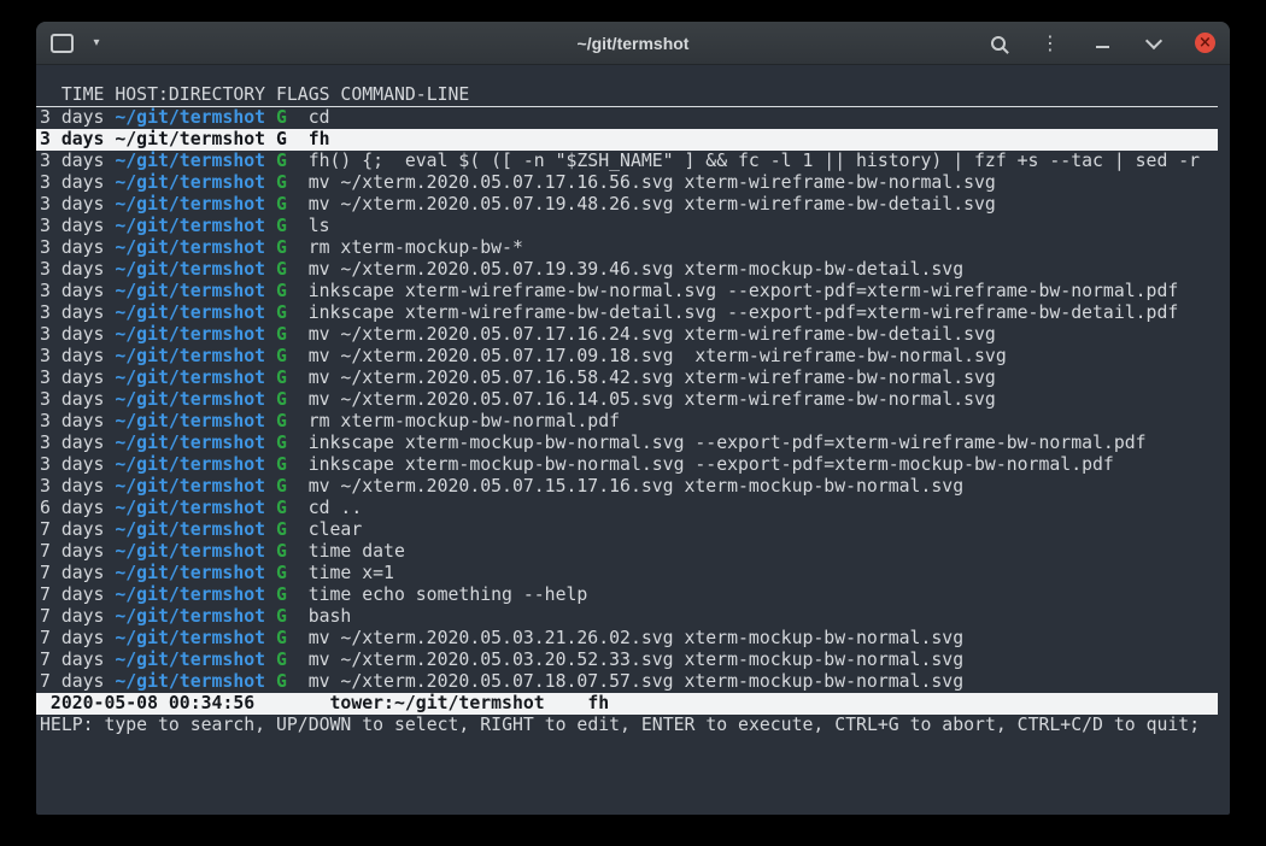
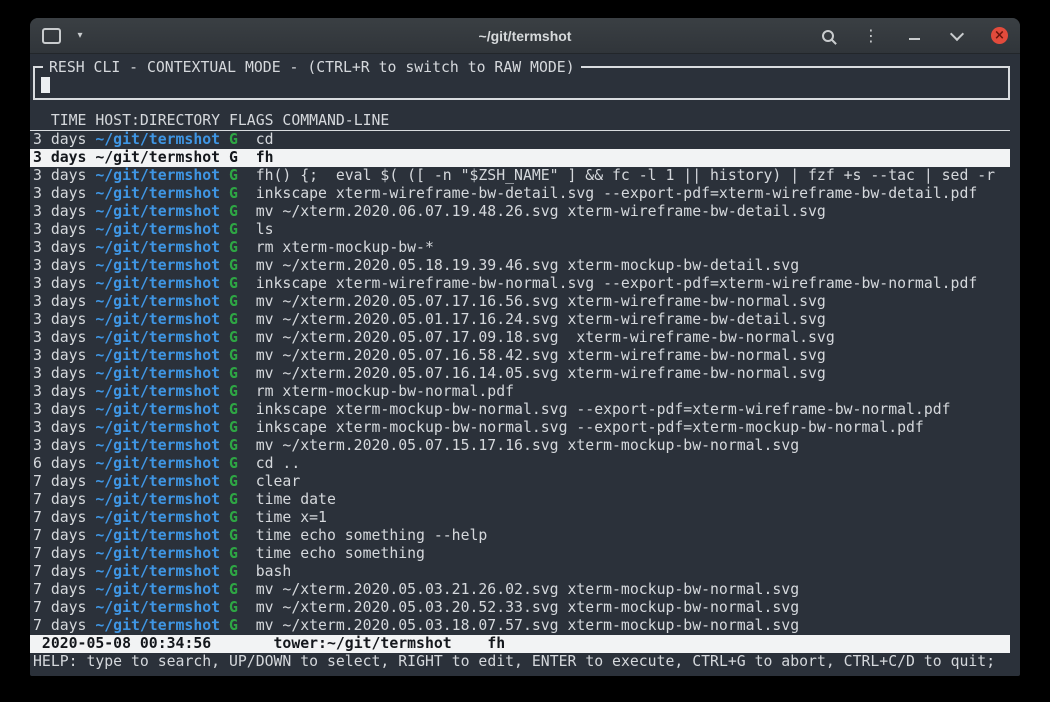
  ▾
  ~/git/termshot
  ⋮
  ×
+ RESH CLI - CONTEXTUAL MODE - (CTRL+R to switch to RAW MODE)
  TIME HOST:DIRECTORY FLAGS COMMAND-LINE
  3 days ~/git/termshot G cd
  3 days ~/git/termshot G fh
  3 days ~/git/termshot G fh() {; eval $( ([ -n "$ZSH_NAME" ] && fc -l 1 || history) | fzf +s --tac | sed -r
- 3 days ~/git/termshot G mv ~/xterm.2020.05.07.17.16.56.svg xterm-wireframe-bw-normal.svg
+ 3 days ~/git/termshot G inkscape xterm-wireframe-bw-detail.svg --export-pdf=xterm-wireframe-bw-detail.pdf
- 3 days ~/git/termshot G mv ~/xterm.2020.05.07.19.48.26.svg xterm-wireframe-bw-detail.svg
+ 3 days ~/git/termshot G mv ~/xterm.2020.06.07.19.48.26.svg xterm-wireframe-bw-detail.svg
  3 days ~/git/termshot G ls
  3 days ~/git/termshot G rm xterm-mockup-bw-*
- 3 days ~/git/termshot G mv ~/xterm.2020.05.07.19.39.46.svg xterm-mockup-bw-detail.svg
+ 3 days ~/git/termshot G mv ~/xterm.2020.05.18.19.39.46.svg xterm-mockup-bw-detail.svg
  3 days ~/git/termshot G inkscape xterm-wireframe-bw-normal.svg --export-pdf=xterm-wireframe-bw-normal.pdf
- 3 days ~/git/termshot G inkscape xterm-wireframe-bw-detail.svg --export-pdf=xterm-wireframe-bw-detail.pdf
+ 3 days ~/git/termshot G mv ~/xterm.2020.05.07.17.16.56.svg xterm-wireframe-bw-normal.svg
- 3 days ~/git/termshot G mv ~/xterm.2020.05.07.17.16.24.svg xterm-wireframe-bw-detail.svg
+ 3 days ~/git/termshot G mv ~/xterm.2020.05.01.17.16.24.svg xterm-wireframe-bw-detail.svg
  3 days ~/git/termshot G mv ~/xterm.2020.05.07.17.09.18.svg xterm-wireframe-bw-normal.svg
  3 days ~/git/termshot G mv ~/xterm.2020.05.07.16.58.42.svg xterm-wireframe-bw-normal.svg
  3 days ~/git/termshot G mv ~/xterm.2020.05.07.16.14.05.svg xterm-wireframe-bw-normal.svg
  3 days ~/git/termshot G rm xterm-mockup-bw-normal.pdf
  3 days ~/git/termshot G inkscape xterm-mockup-bw-normal.svg --export-pdf=xterm-wireframe-bw-normal.pdf
  3 days ~/git/termshot G inkscape xterm-mockup-bw-normal.svg --export-pdf=xterm-mockup-bw-normal.pdf
  3 days ~/git/termshot G mv ~/xterm.2020.05.07.15.17.16.svg xterm-mockup-bw-normal.svg
  6 days ~/git/termshot G cd ..
  7 days ~/git/termshot G clear
  7 days ~/git/termshot G time date
  7 days ~/git/termshot G time x=1
  7 days ~/git/termshot G time echo something --help
+ 7 days ~/git/termshot G time echo something
  7 days ~/git/termshot G bash
  7 days ~/git/termshot G mv ~/xterm.2020.05.03.21.26.02.svg xterm-mockup-bw-normal.svg
  7 days ~/git/termshot G mv ~/xterm.2020.05.03.20.52.33.svg xterm-mockup-bw-normal.svg
- 7 days ~/git/termshot G mv ~/xterm.2020.05.07.18.07.57.svg xterm-mockup-bw-normal.svg
+ 7 days ~/git/termshot G mv ~/xterm.2020.05.03.18.07.57.svg xterm-mockup-bw-normal.svg
  2020-05-08 00:34:56 tower:~/git/termshot fh
  HELP: type to search, UP/DOWN to select, RIGHT to edit, ENTER to execute, CTRL+G to abort, CTRL+C/D to quit;
